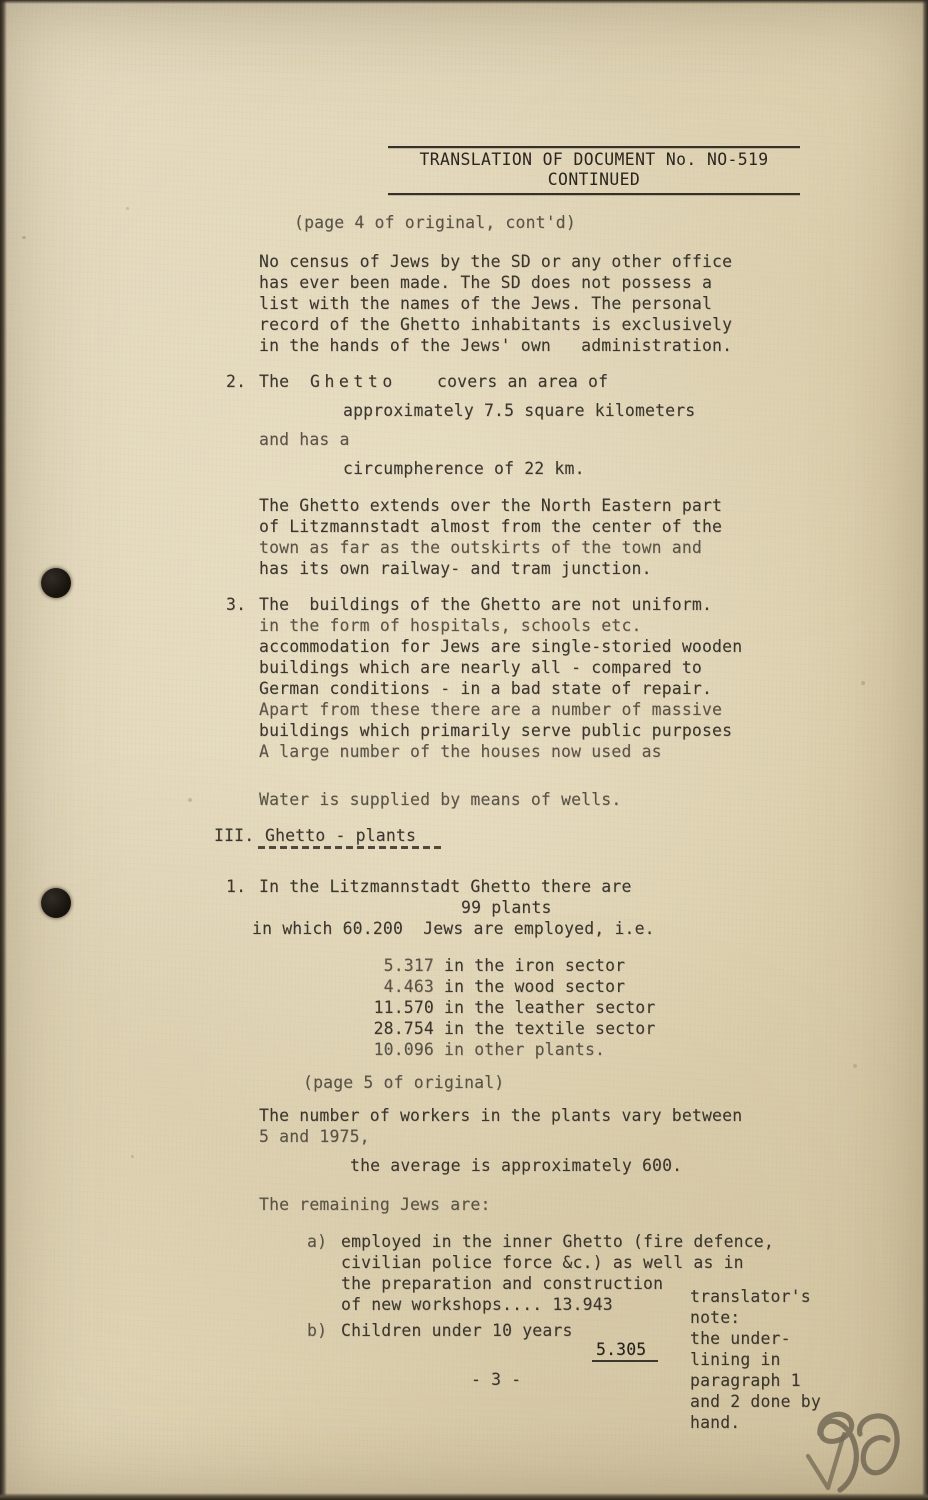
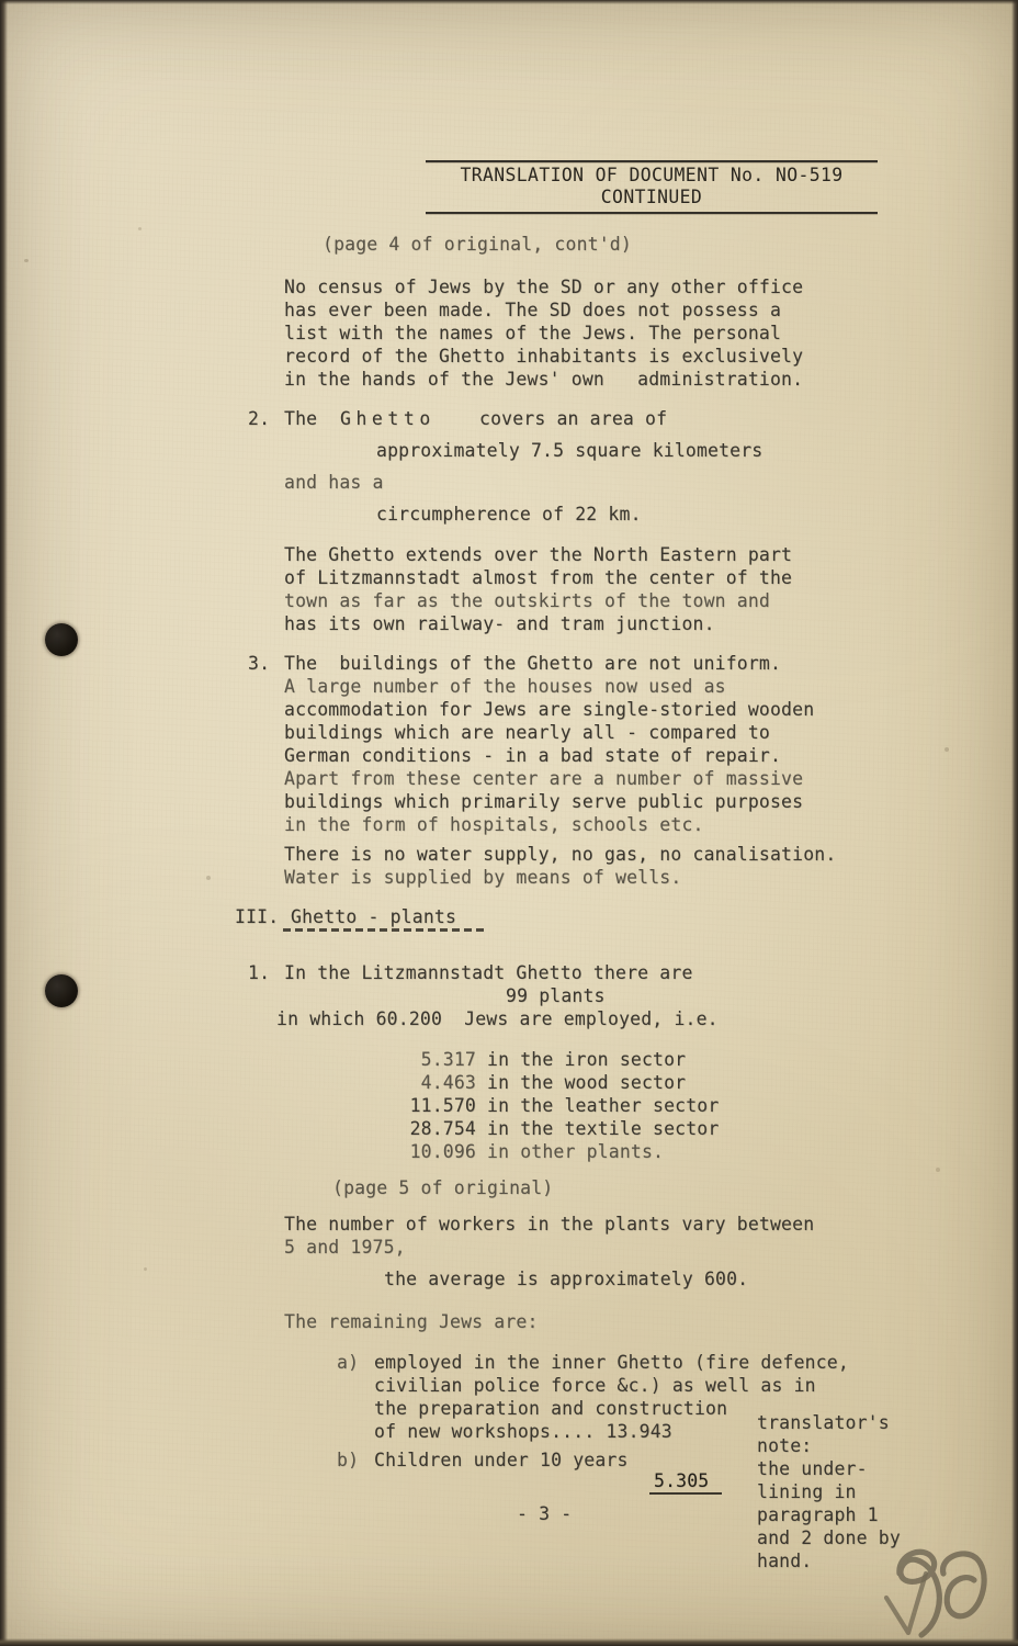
  TRANSLATION OF DOCUMENT No. NO-519
  CONTINUED
  (page 4 of original, cont'd)
  No census of Jews by the SD or any other office
  has ever been made. The SD does not possess a
  list with the names of the Jews. The personal
  record of the Ghetto inhabitants is exclusively
  in the hands of the Jews' own administration.
  2.
  The
  Ghetto
  covers an area of
  approximately 7.5 square kilometers
  and has a
  circumpherence of 22 km.
  The Ghetto extends over the North Eastern part
  of Litzmannstadt almost from the center of the
  town as far as the outskirts of the town and
  has its own railway- and tram junction.
  3.
  The buildings of the Ghetto are not uniform.
- in the form of hospitals, schools etc.
+ A large number of the houses now used as
  accommodation for Jews are single-storied wooden
  buildings which are nearly all - compared to
  German conditions - in a bad state of repair.
- Apart from these there are a number of massive
+ Apart from these center are a number of massive
  buildings which primarily serve public purposes
- A large number of the houses now used as
+ in the form of hospitals, schools etc.
+ There is no water supply, no gas, no canalisation.
  Water is supplied by means of wells.
  III.
  Ghetto - plants
  1.
  In the Litzmannstadt Ghetto there are
  99 plants
  in which 60.200 Jews are employed, i.e.
  5.317
  in the iron sector
  4.463
  in the wood sector
  11.570
  in the leather sector
  28.754
  in the textile sector
  10.096
  in other plants.
  (page 5 of original)
  The number of workers in the plants vary between
  5 and 1975,
  the average is approximately 600.
  The remaining Jews are:
  a)
  employed in the inner Ghetto (fire defence,
  civilian police force &c.) as well as in
  the preparation and construction
  of new workshops.... 13.943
  b)
  Children under 10 years
  5.305
  - 3 -
  translator's
  note:
  the under-
  lining in
  paragraph 1
  and 2 done by
  hand.
